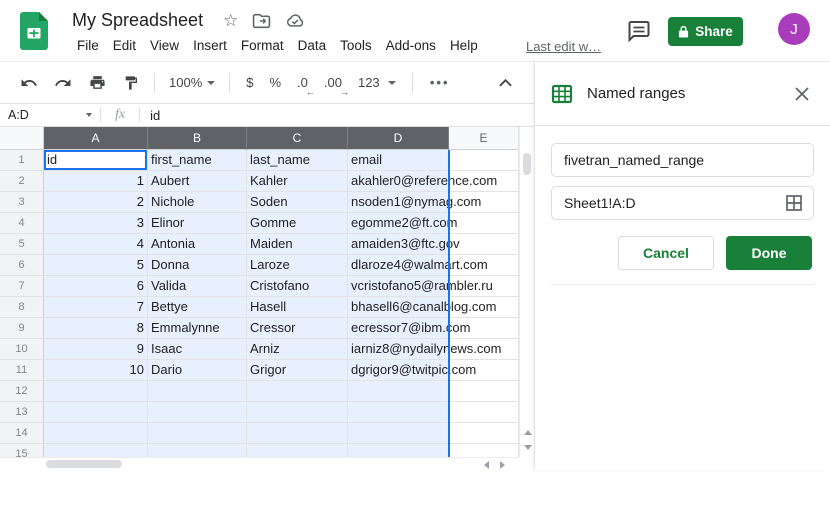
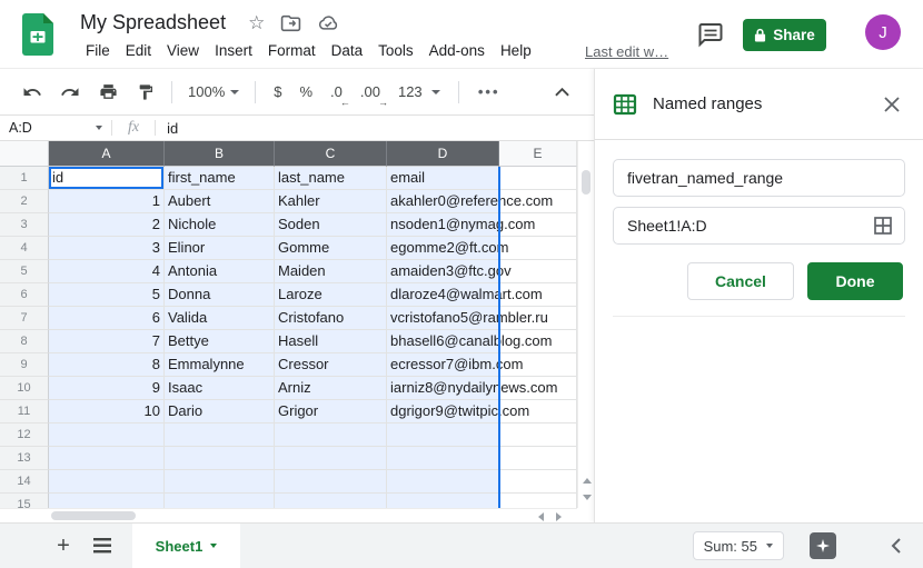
  My Spreadsheet
  ☆
  File
  Edit
  View
  Insert
  Format
  Data
  Tools
  Add-ons
  Help
  Last edit w…
  Share
  J
  100%
  $
  %
  .0
  ←
  .00
  →
  123
  •••
  A:D
  fx
  id
  A
  B
  C
  D
  E
  1
  id
  first_name
  last_name
  email
  2
  1
  Aubert
  Kahler
  akahler0@reference.com
  3
  2
  Nichole
  Soden
  nsoden1@nyma.com
  4
  3
  Elinor
  Gomme
  egomme2@ft.com
  5
  4
  Antonia
  Maiden
  amaiden3@ftc.gv
  6
  5
  Donna
  Laroze
  dlaroze4@walmrt.com
  7
  6
  Valida
  Cristofano
  vcristofano5@rambler.ru
  8
  7
  Bettye
  Hasell
  bhasell6@canallog.com
  9
  8
  Emmalynne
  Cressor
  ecressor7@ibm.om
  10
  9
  Isaac
  Arniz
  iarniz8@nydailynews.com
  11
  10
  Dario
  Grigor
  dgrigor9@twitpiccom
  12
  13
  14
  15
  Named ranges
  fivetran_named_range
  Sheet1!A:D
  Cancel
  Done
+ +
+ Sheet1
+ Sum: 55
